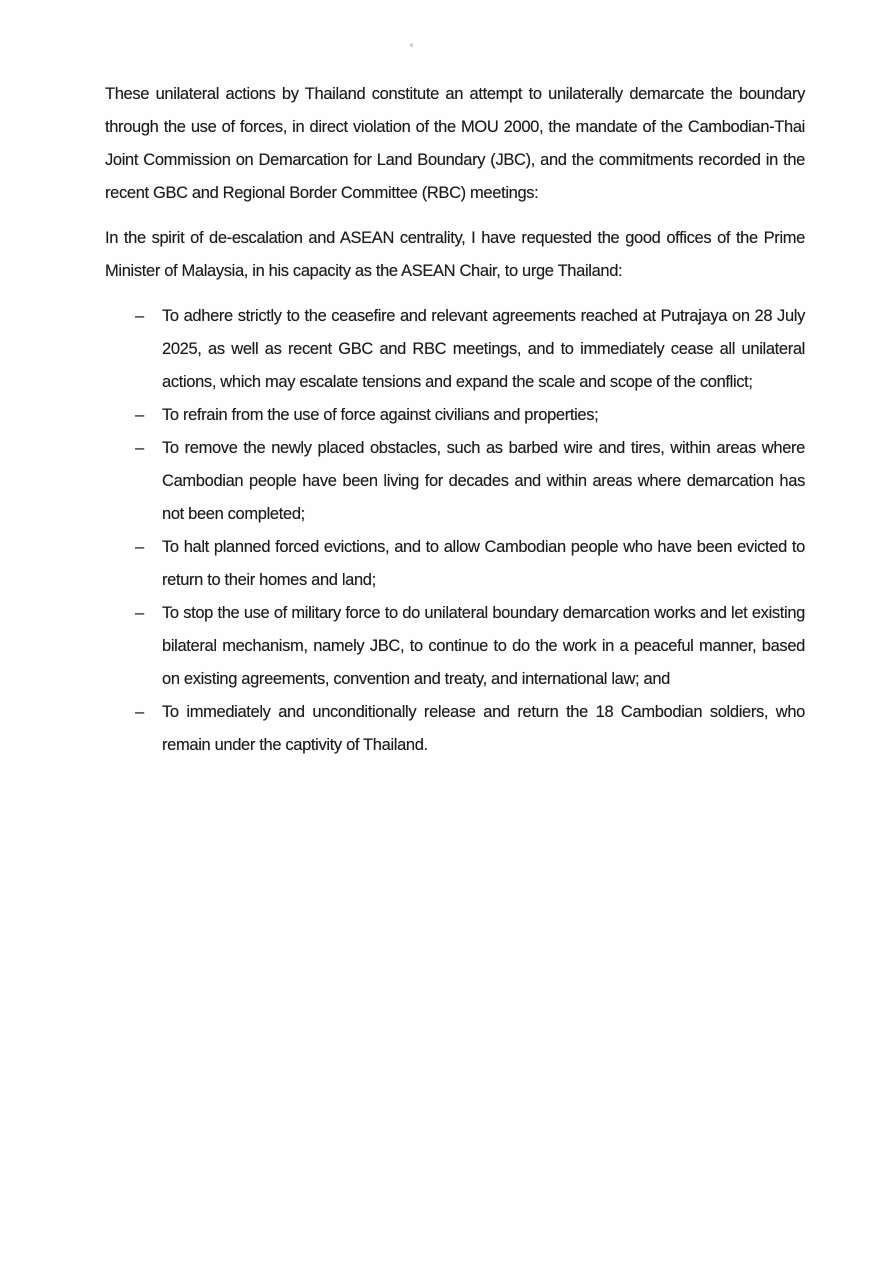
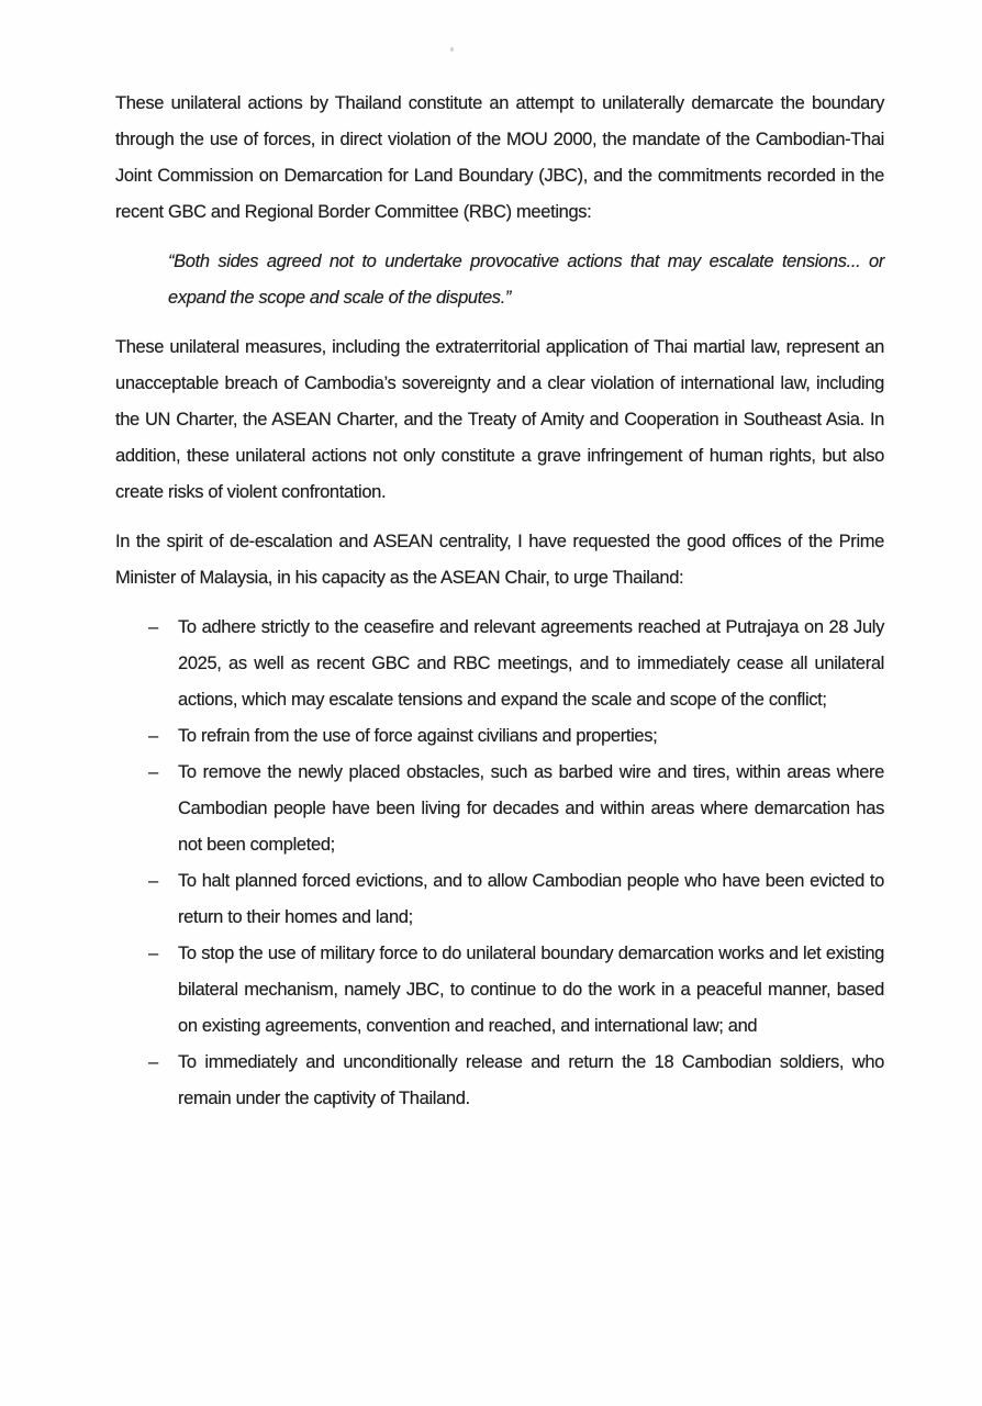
  These unilateral actions by Thailand constitute an attempt to unilaterally demarcate the boundary through the use of forces, in direct violation of the MOU 2000, the mandate of the Cambodian-Thai Joint Commission on Demarcation for Land Boundary (JBC), and the commitments recorded in the recent GBC and Regional Border Committee (RBC) meetings:
+ “Both sides agreed not to undertake provocative actions that may escalate tensions... or expand the scope and scale of the disputes.”
+ These unilateral measures, including the extraterritorial application of Thai martial law, represent an unacceptable breach of Cambodia’s sovereignty and a clear violation of international law, including the UN Charter, the ASEAN Charter, and the Treaty of Amity and Cooperation in Southeast Asia. In addition, these unilateral actions not only constitute a grave infringement of human rights, but also create risks of violent confrontation.
  In the spirit of de-escalation and ASEAN centrality, I have requested the good offices of the Prime Minister of Malaysia, in his capacity as the ASEAN Chair, to urge Thailand:
  –
  To adhere strictly to the ceasefire and relevant agreements reached at Putrajaya on 28 July 2025, as well as recent GBC and RBC meetings, and to immediately cease all unilateral actions, which may escalate tensions and expand the scale and scope of the conflict;
  –
  To refrain from the use of force against civilians and properties;
  –
  To remove the newly placed obstacles, such as barbed wire and tires, within areas where Cambodian people have been living for decades and within areas where demarcation has not been completed;
  –
  To halt planned forced evictions, and to allow Cambodian people who have been evicted to return to their homes and land;
  –
- To stop the use of military force to do unilateral boundary demarcation works and let existing bilateral mechanism, namely JBC, to continue to do the work in a peaceful manner, based on existing agreements, convention and treaty, and international law; and
+ To stop the use of military force to do unilateral boundary demarcation works and let existing bilateral mechanism, namely JBC, to continue to do the work in a peaceful manner, based on existing agreements, convention and reached, and international law; and
  –
  To immediately and unconditionally release and return the 18 Cambodian soldiers, who remain under the captivity of Thailand.
